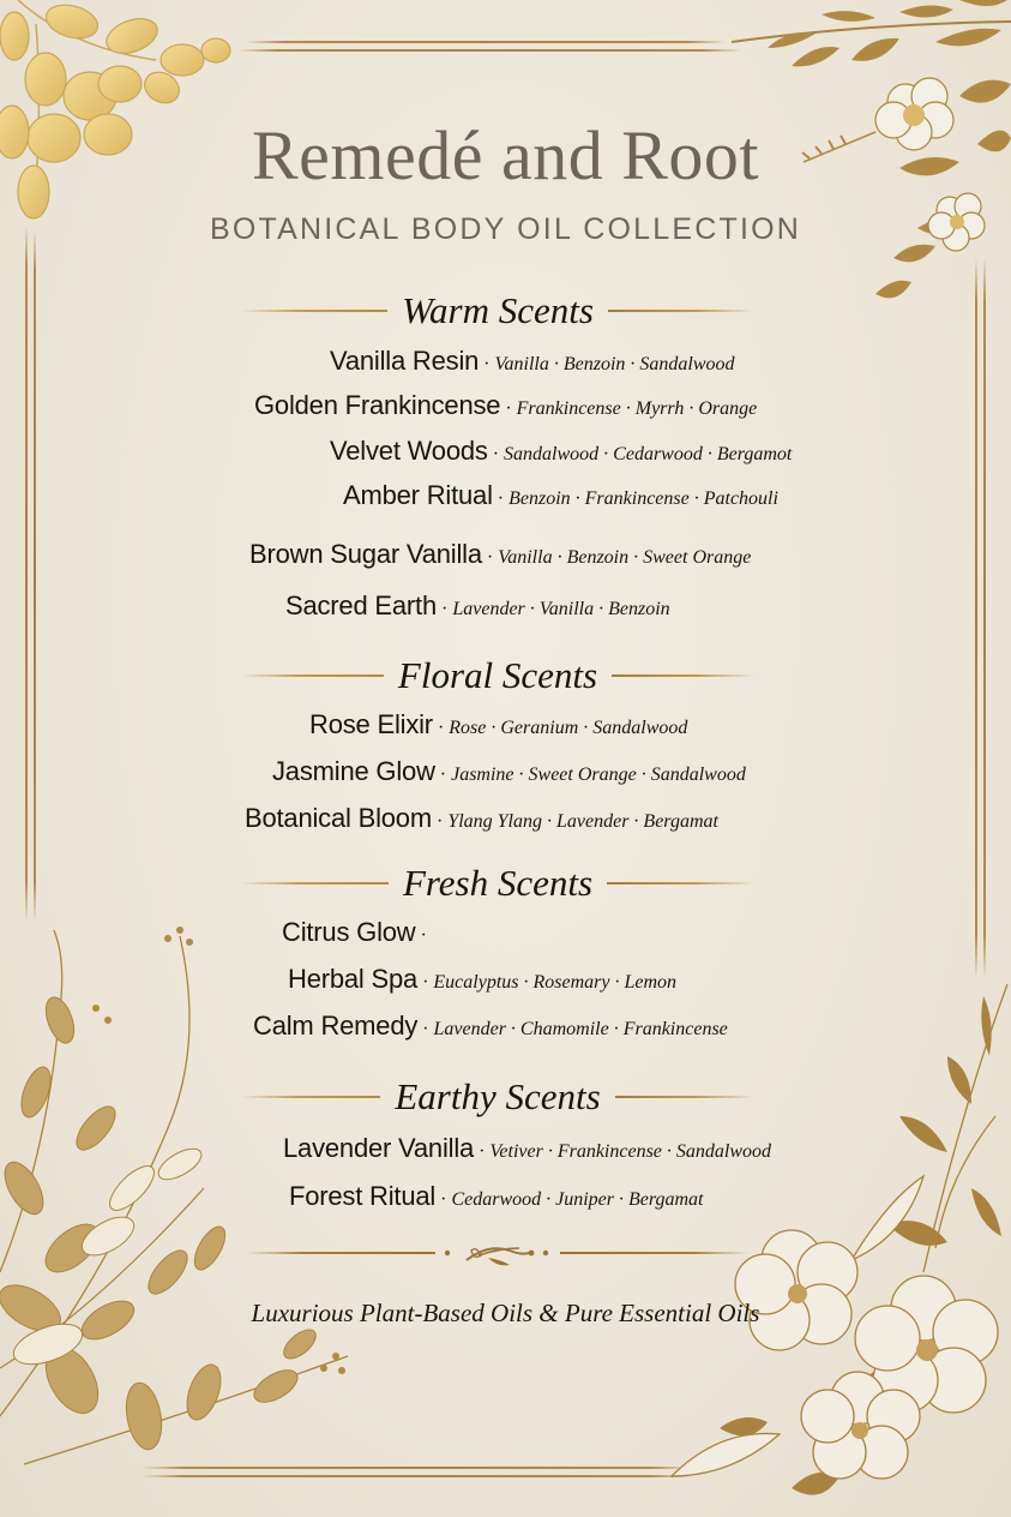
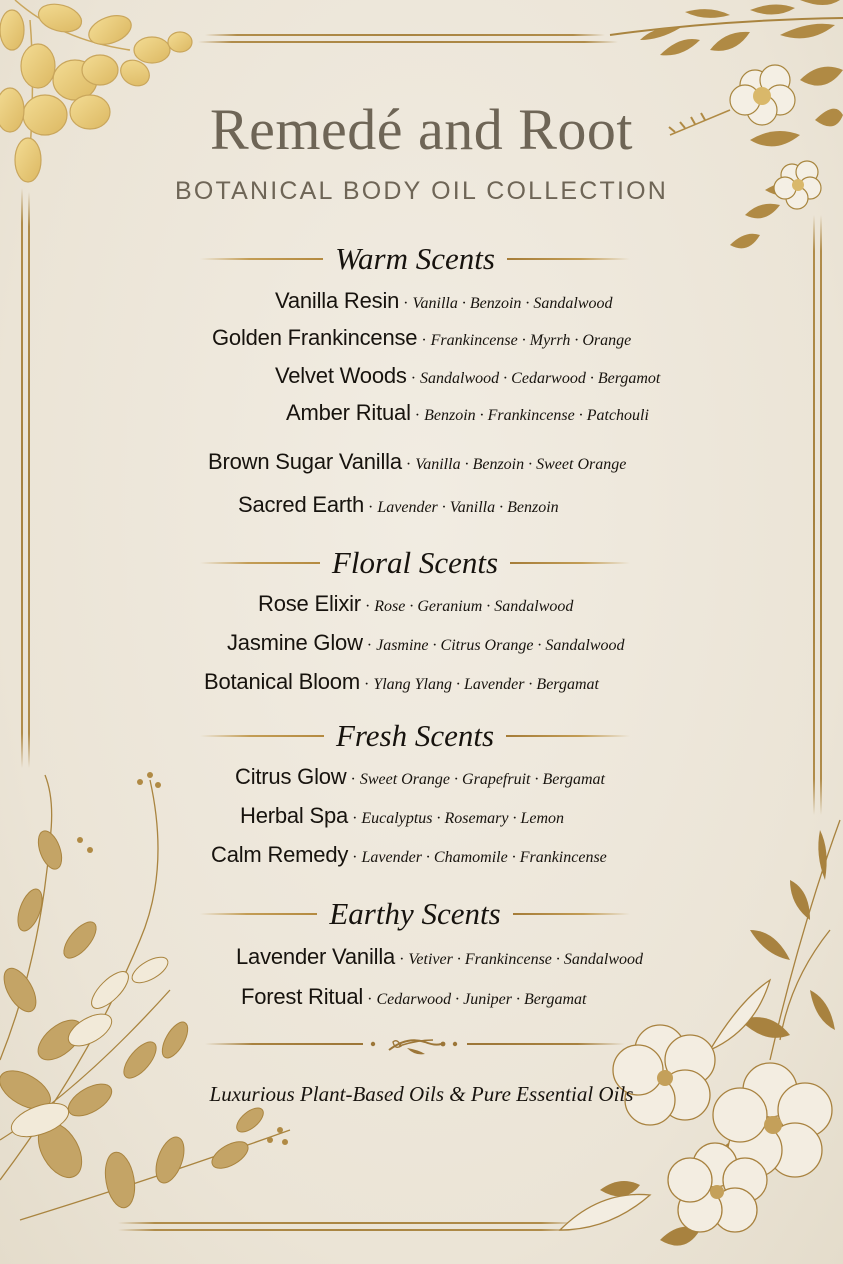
  Remedé and Root
  BOTANICAL BODY OIL COLLECTION
  Warm Scents
  Vanilla Resin
  ·
  Vanilla · Benzoin · Sandalwood
  Golden Frankincense
  ·
  Frankincense · Myrrh · Orange
  Velvet Woods
  ·
  Sandalwood · Cedarwood · Bergamot
  Amber Ritual
  ·
  Benzoin · Frankincense · Patchouli
  Brown Sugar Vanilla
  ·
  Vanilla · Benzoin · Sweet Orange
  Sacred Earth
  ·
  Lavender · Vanilla · Benzoin
  Floral Scents
  Rose Elixir
  ·
  Rose · Geranium · Sandalwood
  Jasmine Glow
  ·
- Jasmine · Sweet Orange · Sandalwood
+ Jasmine · Citrus Orange · Sandalwood
  Botanical Bloom
  ·
  Ylang Ylang · Lavender · Bergamat
  Fresh Scents
  Citrus Glow
  ·
+ Sweet Orange · Grapefruit · Bergamat
  Herbal Spa
  ·
  Eucalyptus · Rosemary · Lemon
  Calm Remedy
  ·
  Lavender · Chamomile · Frankincense
  Earthy Scents
  Lavender Vanilla
  ·
  Vetiver · Frankincense · Sandalwood
  Forest Ritual
  ·
  Cedarwood · Juniper · Bergamat
  Luxurious Plant-Based Oils & Pure Essential Oils
